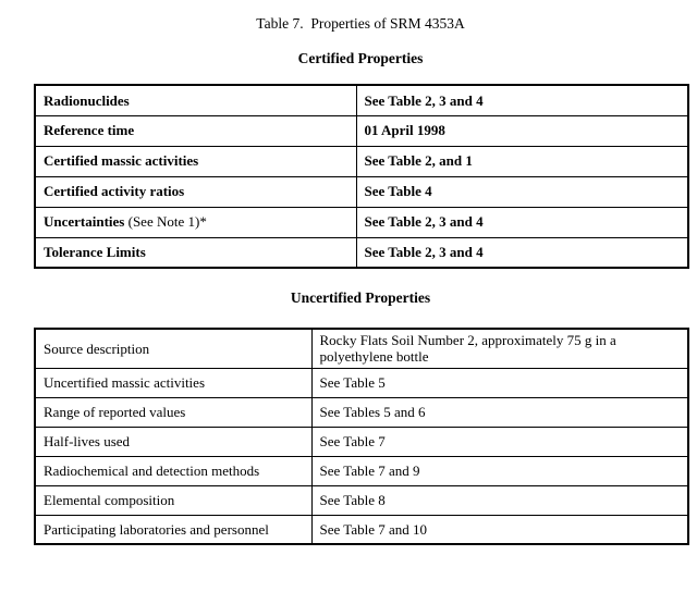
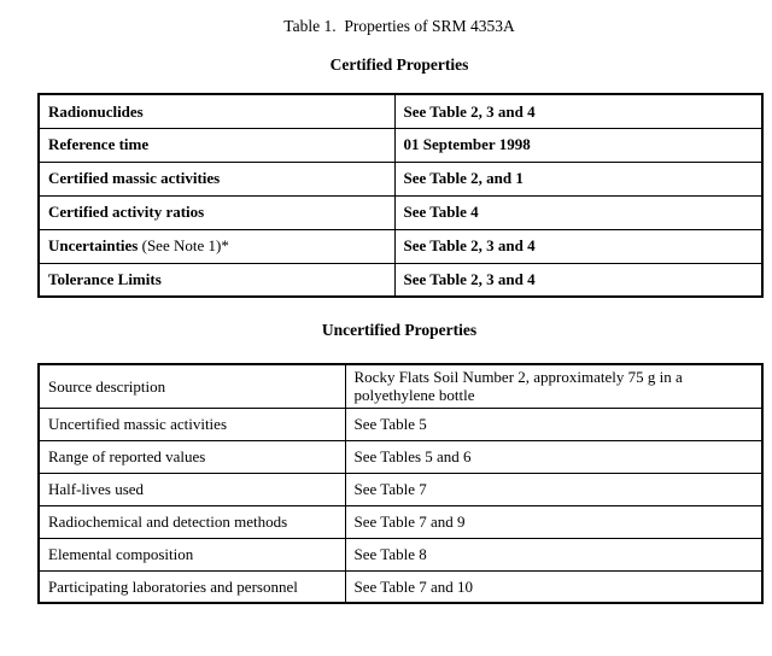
- Table 7. Properties of SRM 4353A
+ Table 1. Properties of SRM 4353A
  Certified Properties
  Radionuclides	See Table 2, 3 and 4
- Reference time	01 April 1998
+ Reference time	01 September 1998
  Certified massic activities	See Table 2, and 1
  Certified activity ratios	See Table 4
  Uncertainties (See Note 1)*	See Table 2, 3 and 4
  Tolerance Limits	See Table 2, 3 and 4
  Uncertified Properties
  Source description	Rocky Flats Soil Number 2, approximately 75 g in a polyethylene bottle
  Uncertified massic activities	See Table 5
  Range of reported values	See Tables 5 and 6
  Half-lives used	See Table 7
  Radiochemical and detection methods	See Table 7 and 9
  Elemental composition	See Table 8
  Participating laboratories and personnel	See Table 7 and 10
